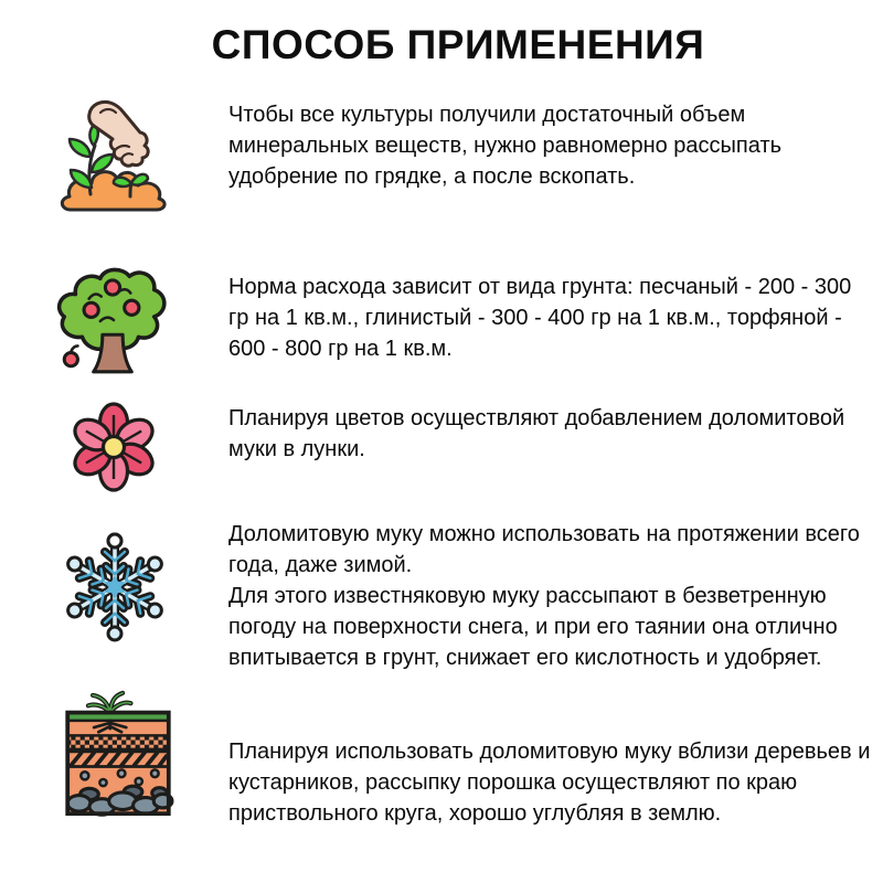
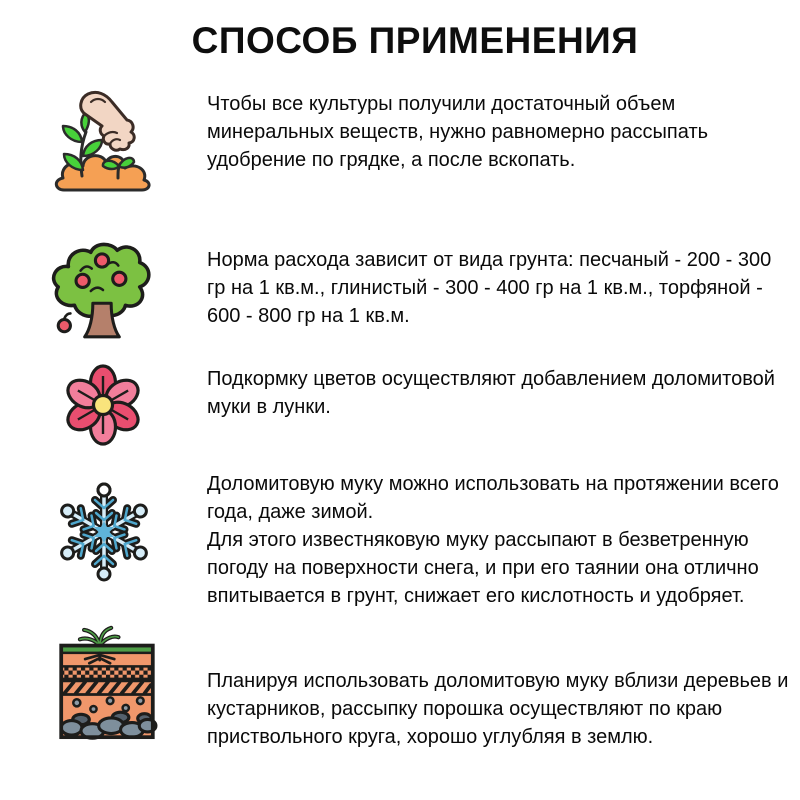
  СПОСОБ ПРИМЕНЕНИЯ
  Чтобы все культуры получили достаточный объем минеральных веществ, нужно равномерно рассыпать удобрение по грядке, а после вскопать.
  Норма расхода зависит от вида грунта: песчаный - 200 - 300 гр на 1 кв.м., глинистый - 300 - 400 гр на 1 кв.м., торфяной - 600 - 800 гр на 1 кв.м.
- Планируя цветов осуществляют добавлением доломитовой муки в лунки.
+ Подкормку цветов осуществляют добавлением доломитовой муки в лунки.
  Доломитовую муку можно использовать на протяжении всего года, даже зимой.
  Для этого известняковую муку рассыпают в безветренную погоду на поверхности снега, и при его таянии она отлично впитывается в грунт, снижает его кислотность и удобряет.
  Планируя использовать доломитовую муку вблизи деревьев и кустарников, рассыпку порошка осуществляют по краю приствольного круга, хорошо углубляя в землю.
